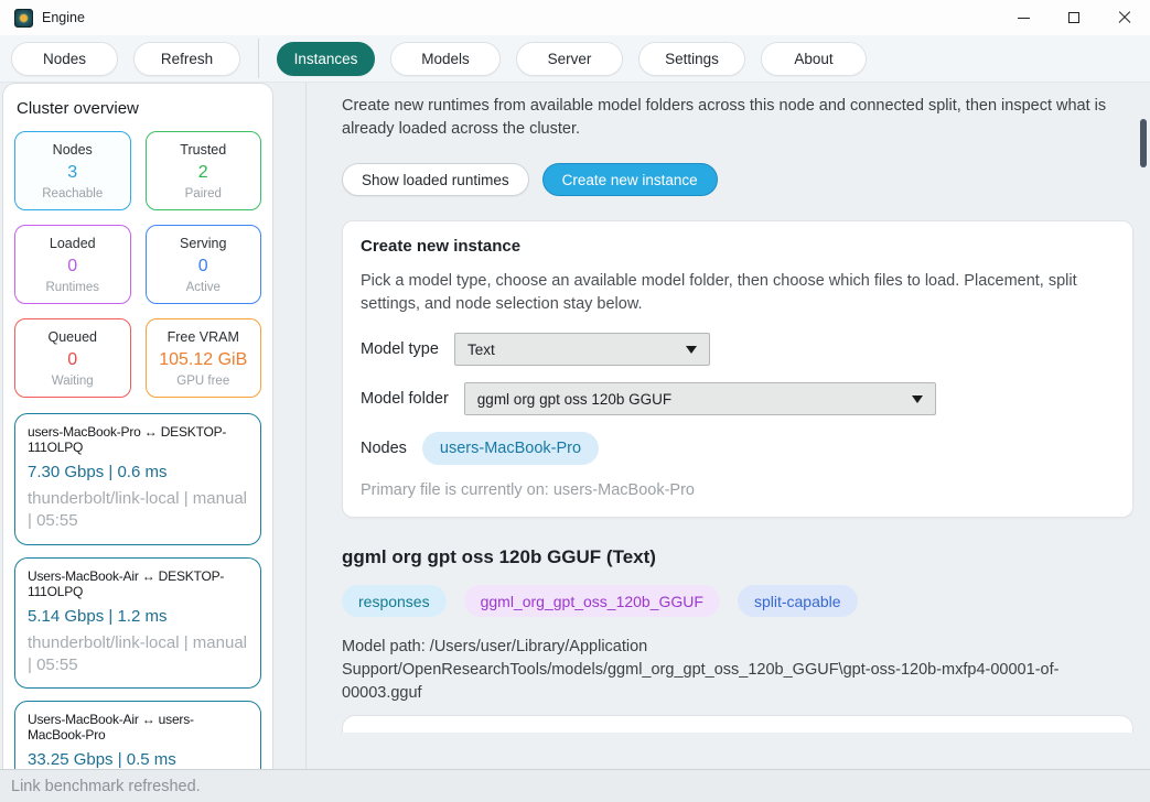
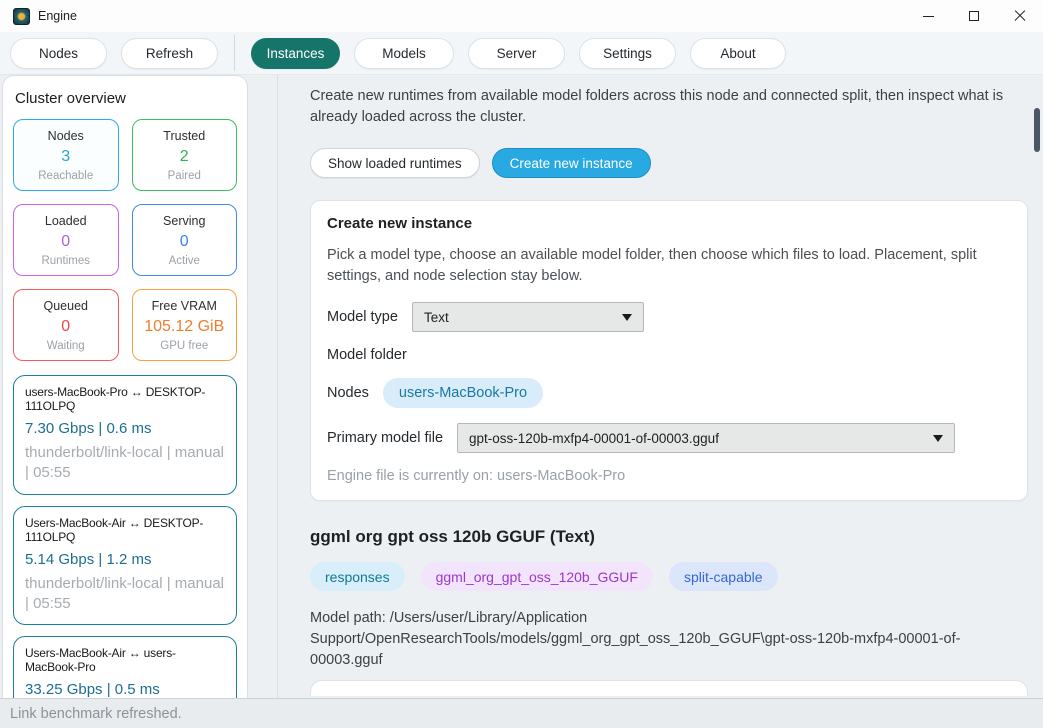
  Engine
  Nodes
  Refresh
  Instances
  Models
  Server
  Settings
  About
  Cluster overview
  Nodes
  3
  Reachable
  Trusted
  2
  Paired
  Loaded
  0
  Runtimes
  Serving
  0
  Active
  Queued
  0
  Waiting
  Free VRAM
  105.12 GiB
  GPU free
  users-MacBook-Pro ↔ DESKTOP-111OLPQ
  7.30 Gbps | 0.6 ms
  thunderbolt/link-local | manual | 05:55
  Users-MacBook-Air ↔ DESKTOP-111OLPQ
  5.14 Gbps | 1.2 ms
  thunderbolt/link-local | manual | 05:55
  Users-MacBook-Air ↔ users-MacBook-Pro
  33.25 Gbps | 0.5 ms
  Create new runtimes from available model folders across this node and connected split, then inspect what is already loaded across the cluster.
  Show loaded runtimes
  Create new instance
  Create new instance
  Pick a model type, choose an available model folder, then choose which files to load. Placement, split settings, and node selection stay below.
  Model type
  Text
  Model folder
- ggml org gpt oss 120b GGUF
  Nodes
  users-MacBook-Pro
+ Primary model file
+ gpt-oss-120b-mxfp4-00001-of-00003.gguf
- Primary file is currently on: users-MacBook-Pro
+ Engine file is currently on: users-MacBook-Pro
  ggml org gpt oss 120b GGUF (Text)
  responses
  ggml_org_gpt_oss_120b_GGUF
  split-capable
  Model path: /Users/user/Library/Application Support/OpenResearchTools/models/ggml_org_gpt_oss_120b_GGUF\gpt-oss-120b-mxfp4-00001-of-00003.gguf
  Link benchmark refreshed.
